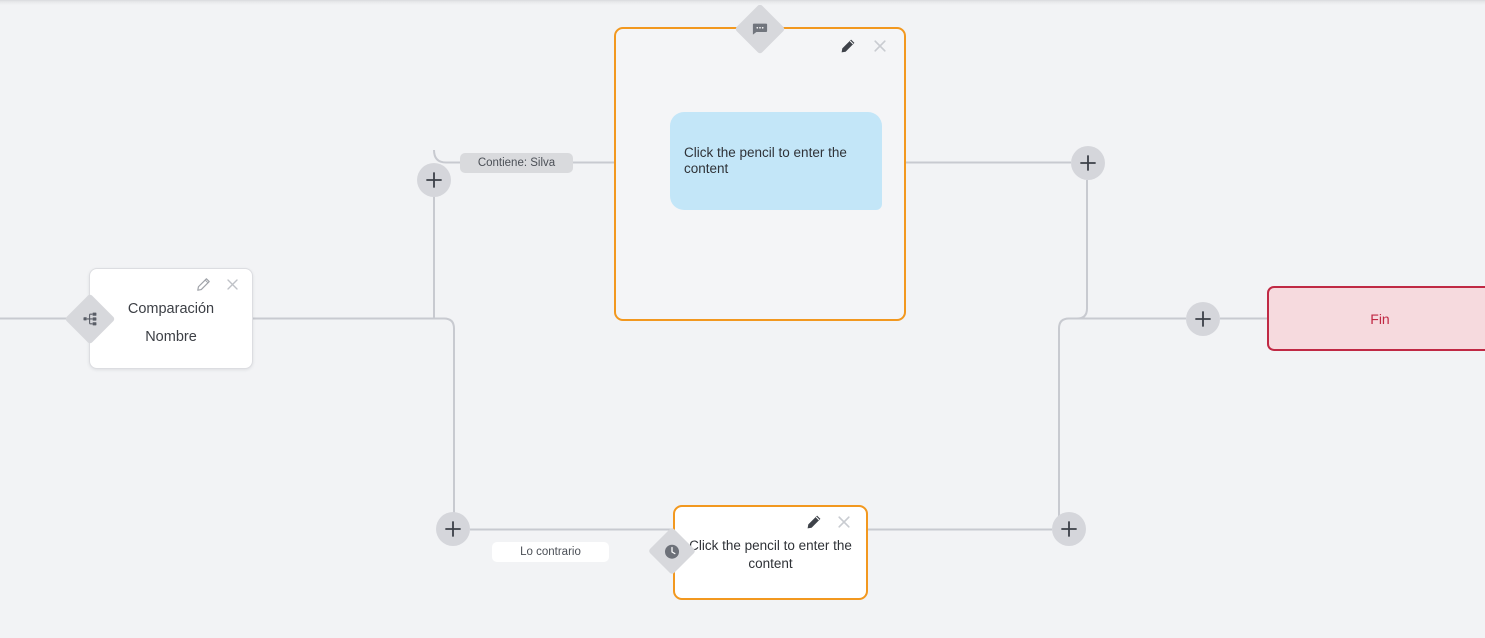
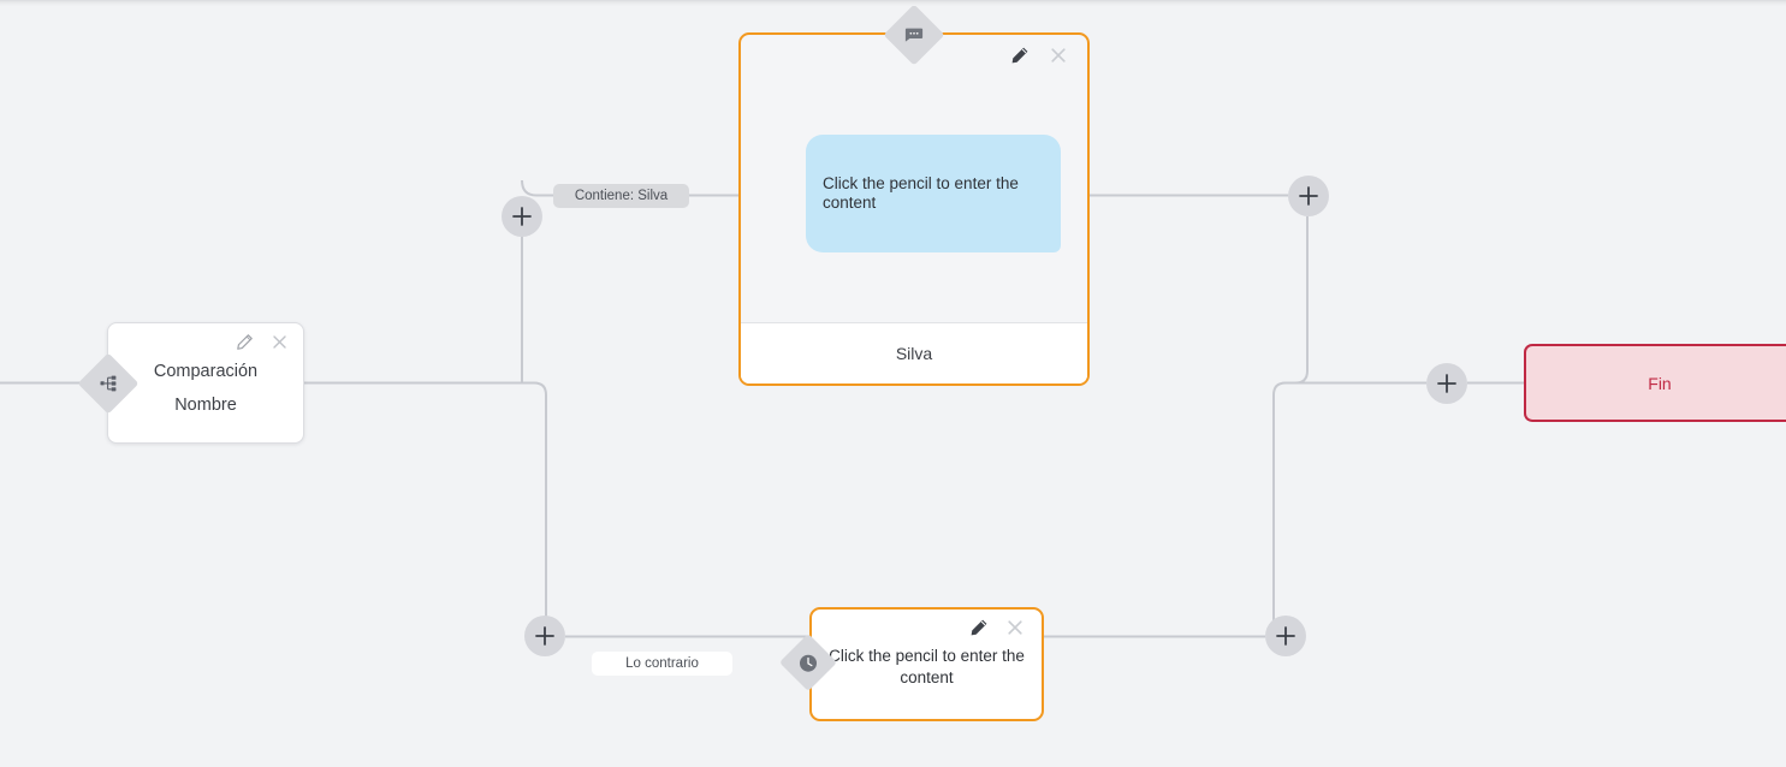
  Contiene: Silva
  Lo contrario
  Comparación
  Nombre
  Click the pencil to enter the content
+ Silva
  Click the pencil to enter the content
  Fin
